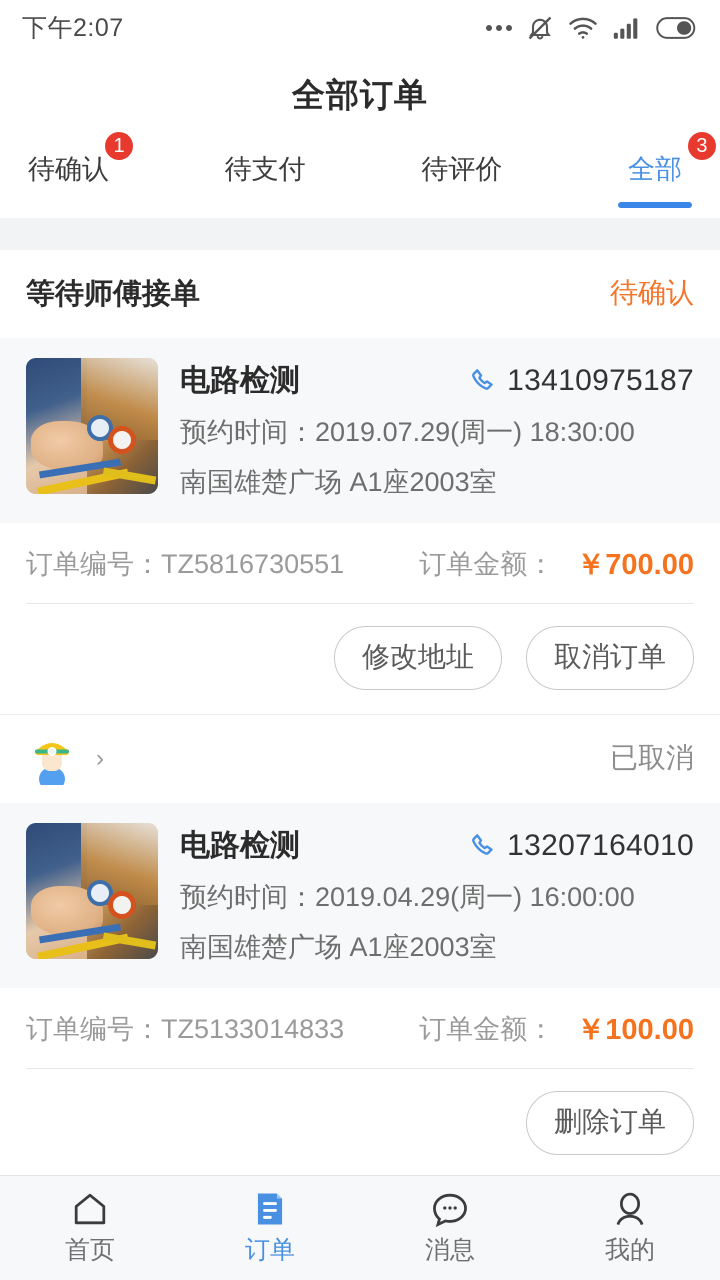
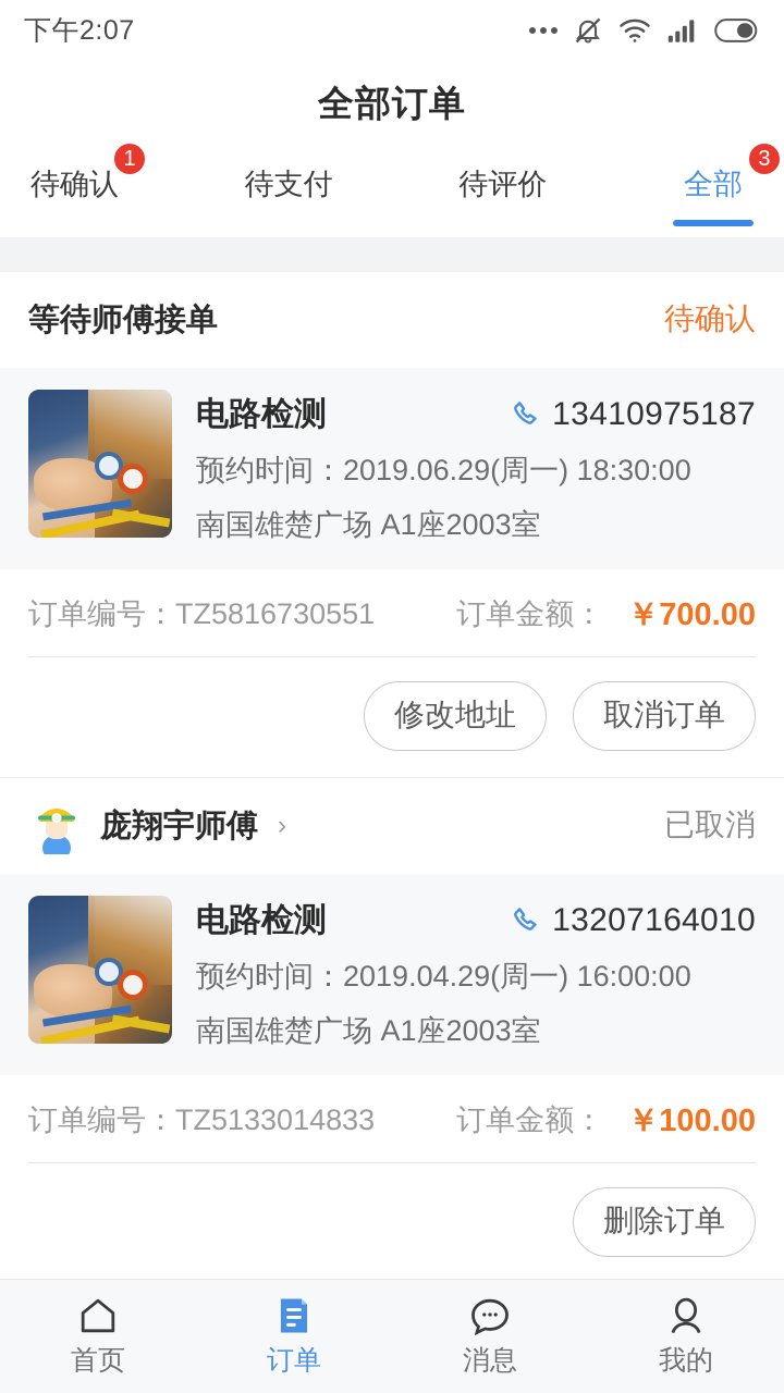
  下午2:07
  全部订单
  待确认
  1
  待支付
  待评价
  全部
  3
  等待师傅接单
  待确认
  电路检测
  13410975187
- 预约时间：2019.07.29(周一) 18:30:00
+ 预约时间：2019.06.29(周一) 18:30:00
  南国雄楚广场 A1座2003室
  订单编号：TZ5816730551
  订单金额：
  ￥700.00
  修改地址
  取消订单
+ 庞翔宇师傅
  ›
  已取消
  电路检测
  13207164010
  预约时间：2019.04.29(周一) 16:00:00
  南国雄楚广场 A1座2003室
  订单编号：TZ5133014833
  订单金额：
  ￥100.00
  删除订单
  首页
  订单
  消息
  我的
